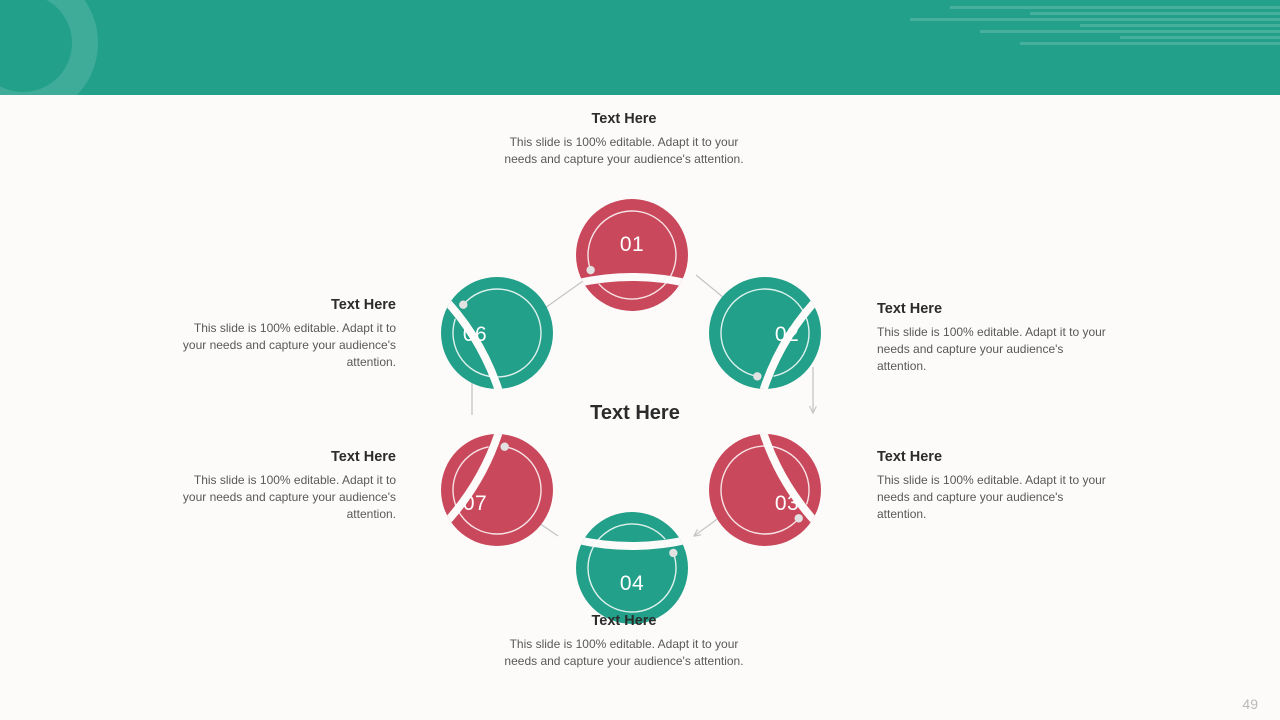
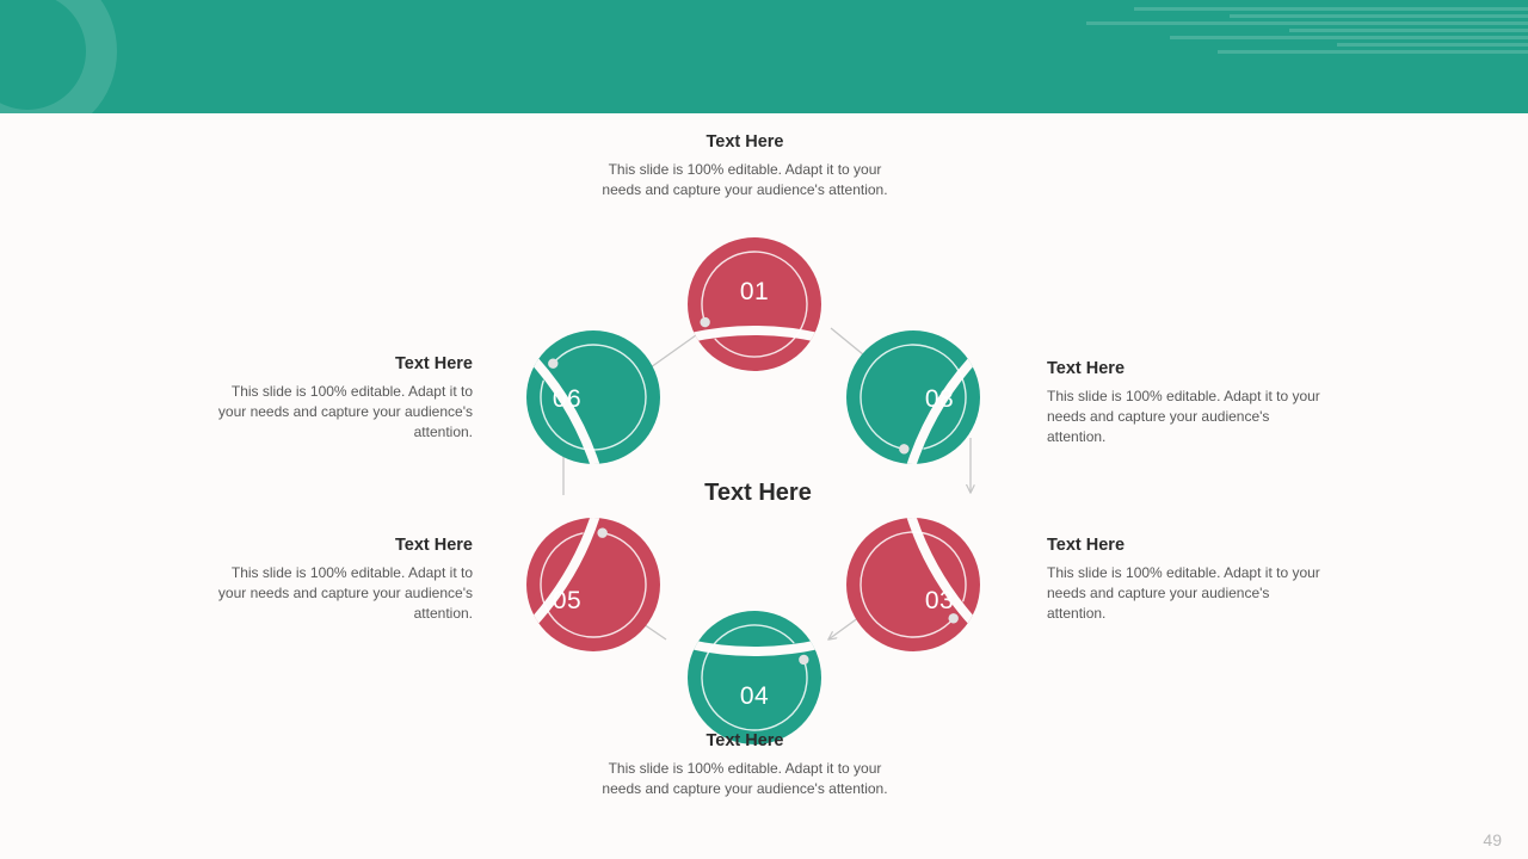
  01
- 02
+ 08
  03
  04
- 07
+ 05
  06
  Text Here
  Text Here
  This slide is 100% editable. Adapt it to your needs and capture your audience's attention.
  Text Here
  This slide is 100% editable. Adapt it to your needs and capture your audience's attention.
  Text Here
  This slide is 100% editable. Adapt it to your needs and capture your audience's attention.
  Text Here
  This slide is 100% editable. Adapt it to your needs and capture your audience's attention.
  Text Here
  This slide is 100% editable. Adapt it to your needs and capture your audience's attention.
  Text Here
  This slide is 100% editable. Adapt it to your needs and capture your audience's attention.
  49
